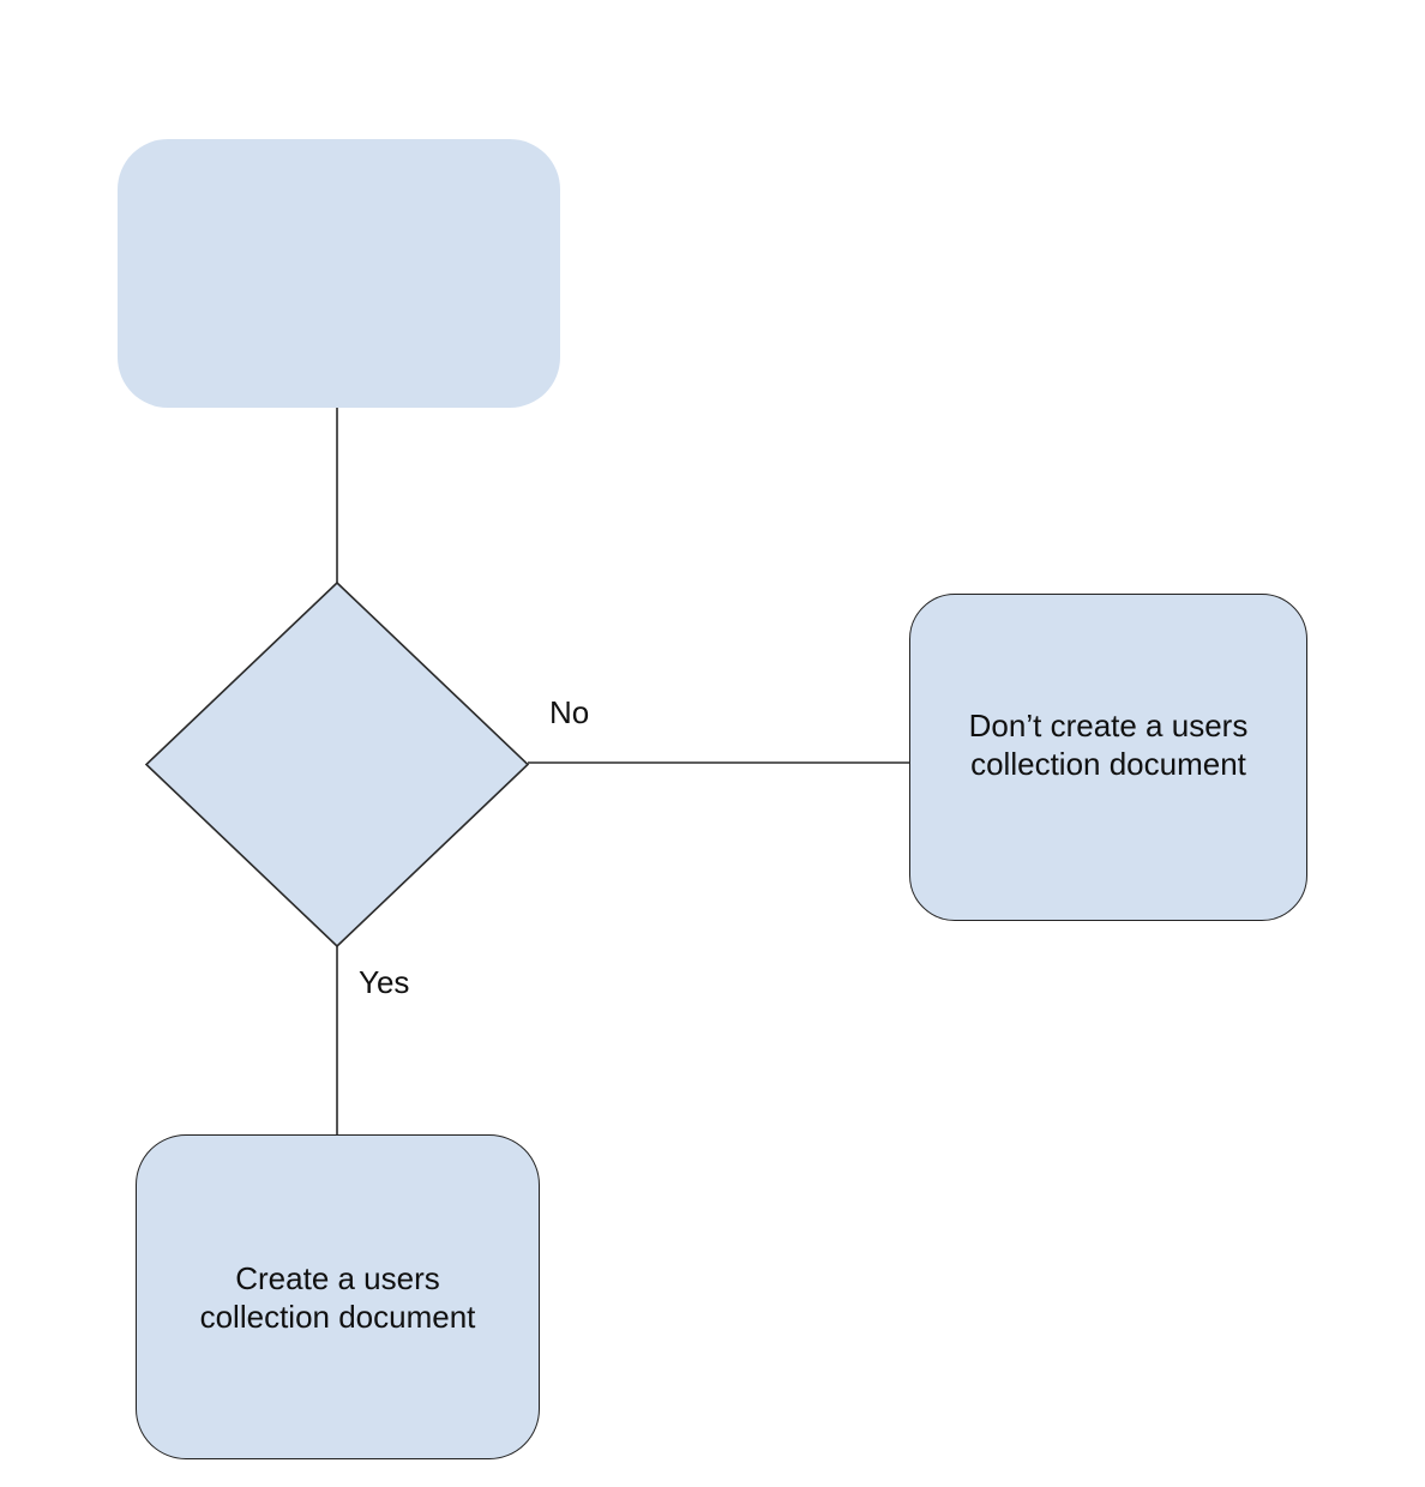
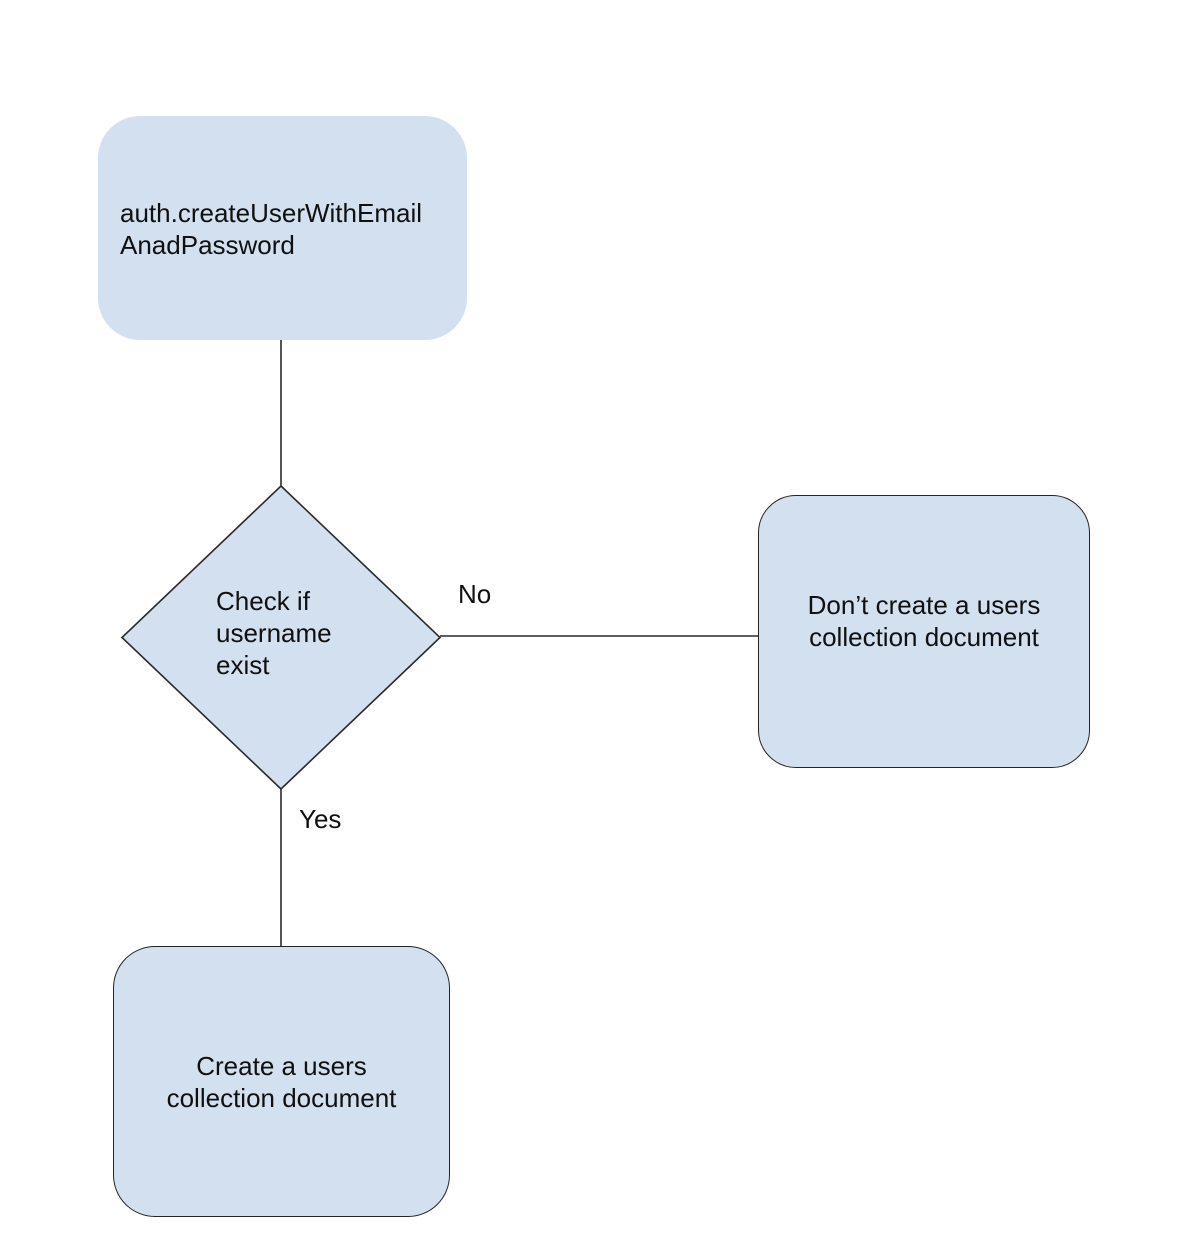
+ auth.createUserWithEmail
+ AnadPassword
+ Check if
+ username
+ exist
  Don’t create a users
  collection document
  Create a users
  collection document
  No
  Yes
